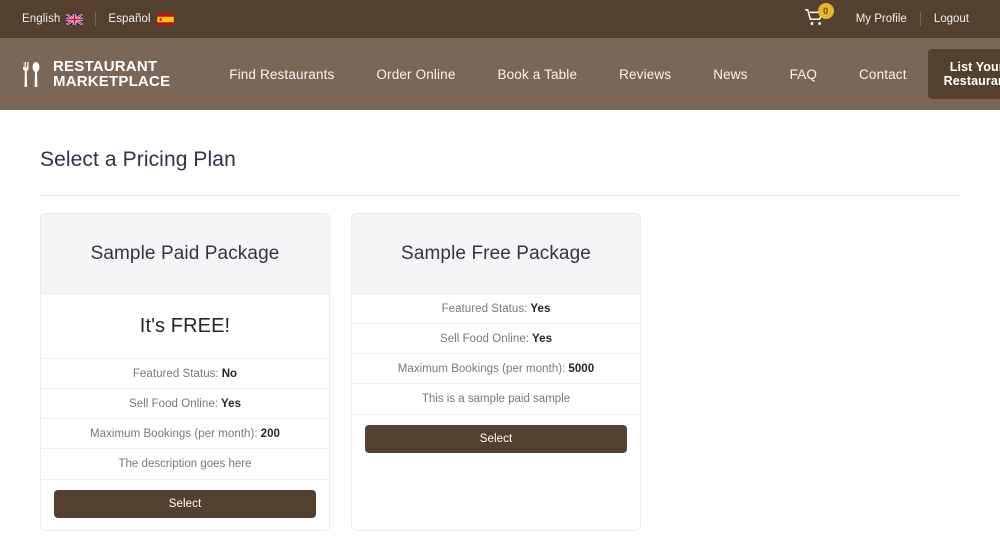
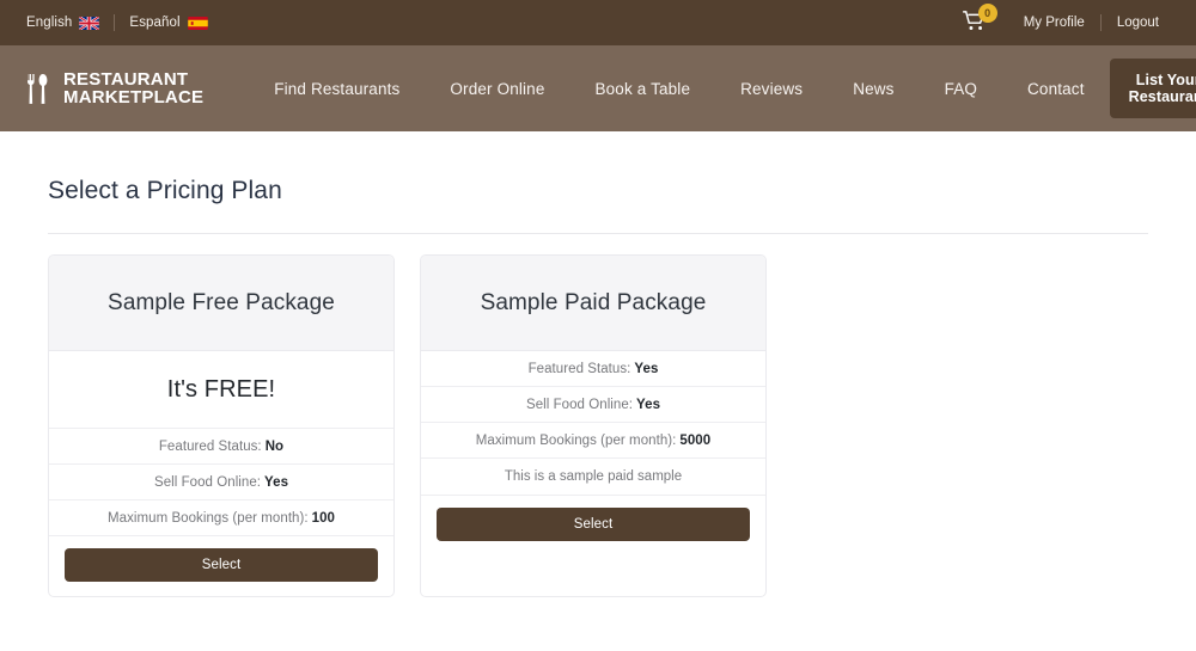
  English
  Español
  0
  My Profile
  Logout
  RESTAURANT
  MARKETPLACE
  Find Restaurants
  Order Online
  Book a Table
  Reviews
  News
  FAQ
  Contact
  List You Restaura
  Select a Pricing Plan
- Sample Paid Package
+ Sample Free Package
  It's FREE!
  Featured Status:
  No
  Sell Food Online:
  Yes
  Maximum Bookings (per month):
- 200
+ 100
- The description goes here
  Select
- Sample Free Package
+ Sample Paid Package
  Featured Status:
  Yes
  Sell Food Online:
  Yes
  Maximum Bookings (per month):
  5000
  This is a sample paid sample
  Select
